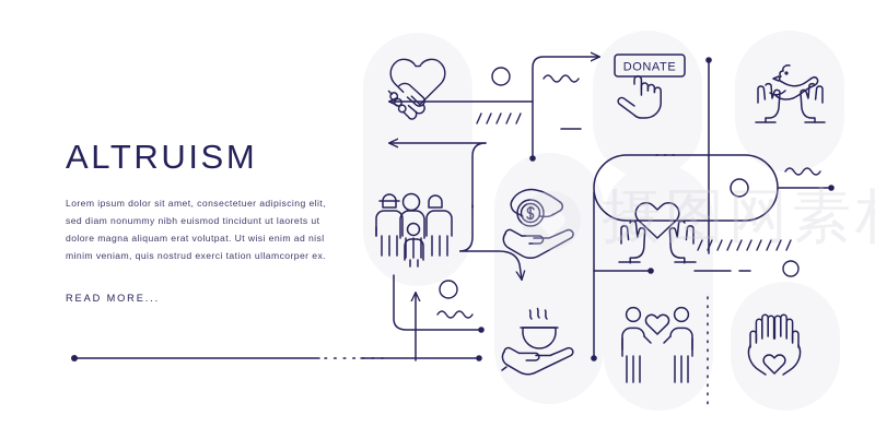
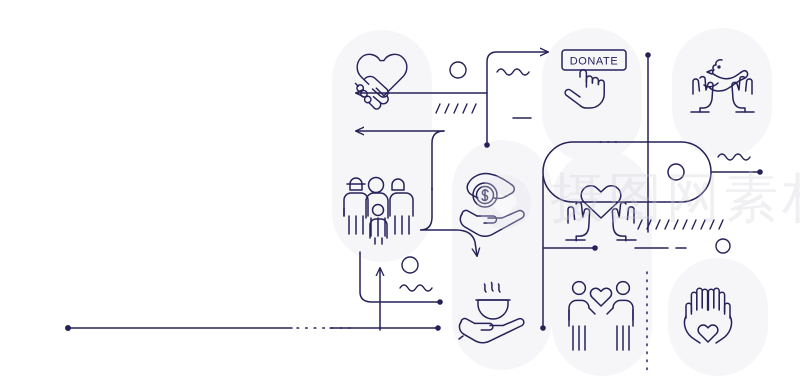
- ALTRUISM
- Lorem ipsum dolor sit amet, consectetuer adipiscing elit, sed diam nonummy nibh euismod tincidunt ut laorets ut dolore magna aliquam erat volutpat. Ut wisi enim ad nisl minim veniam, quis nostrud exerci tation ullamcorper ex.
- READ MORE...
  DONATE
  摄图网素
